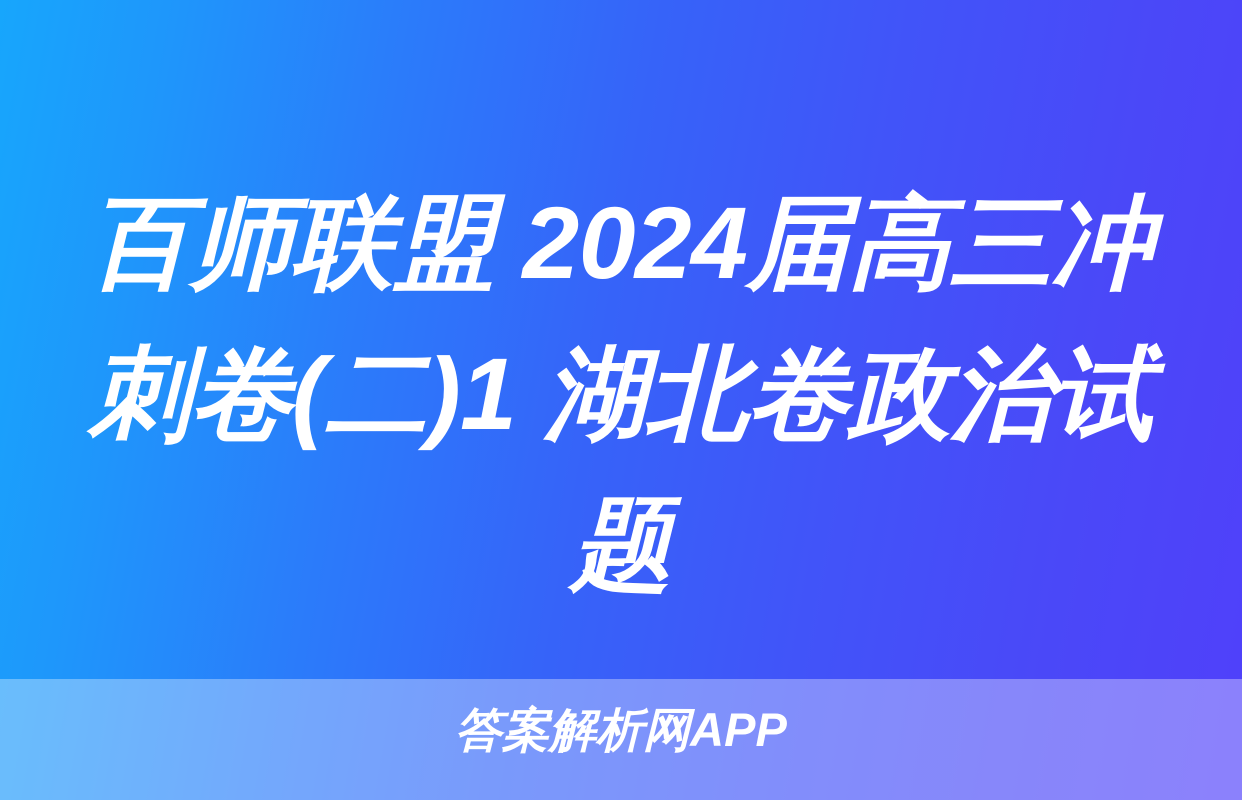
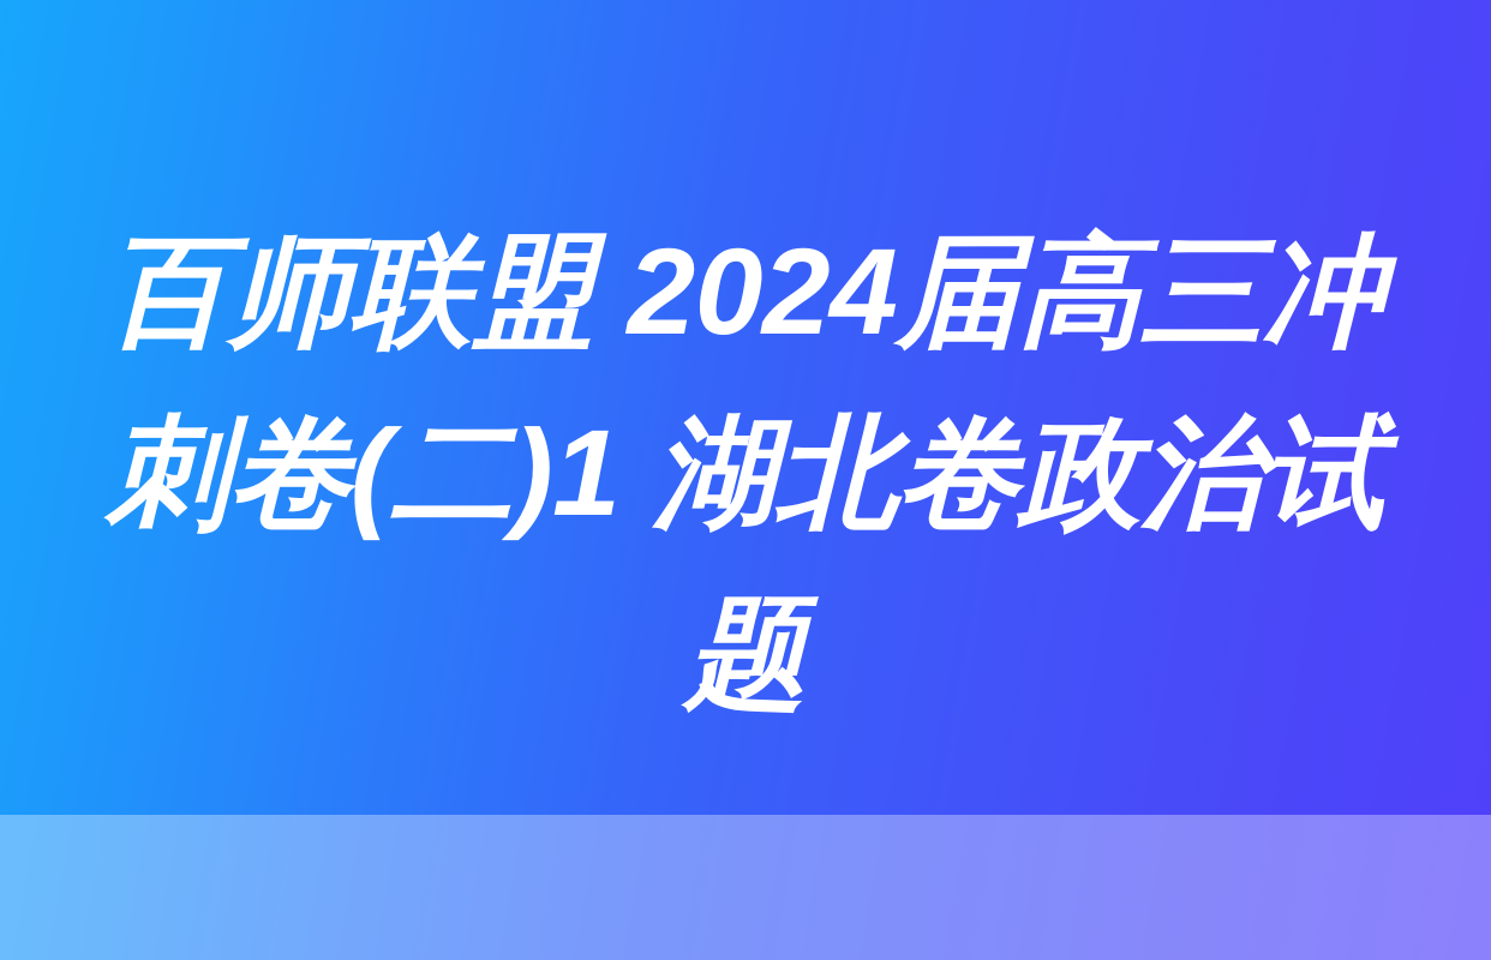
  百师联盟 2024届高三冲刺卷(二)1 湖北卷政治试题
- 答案解析网APP
